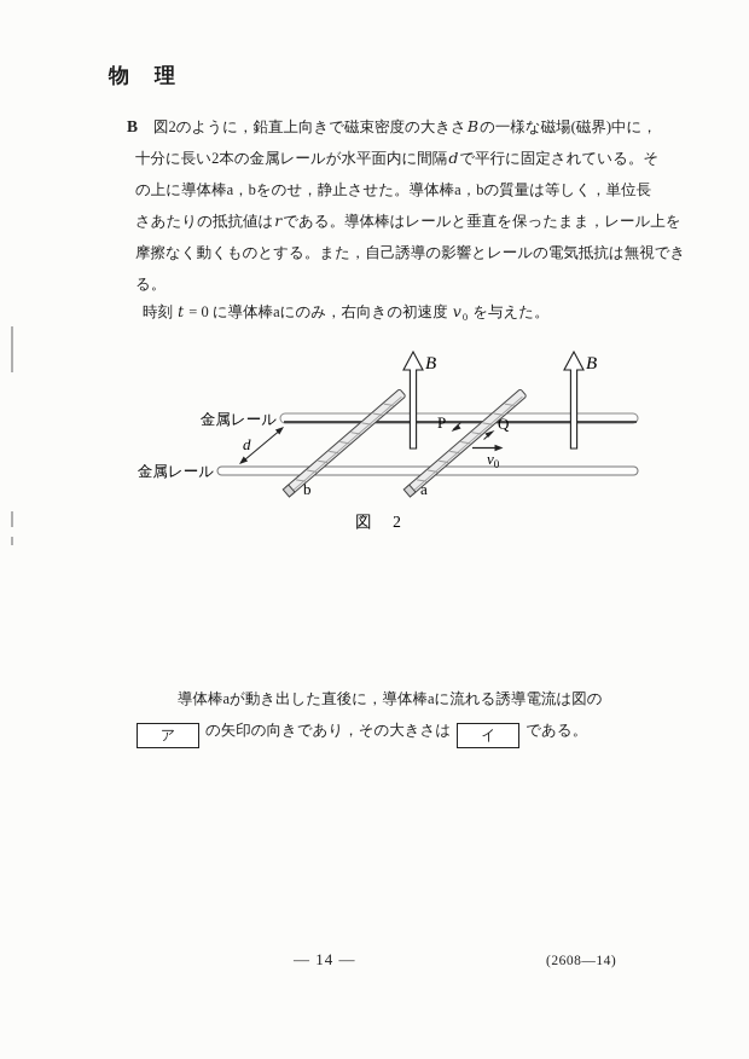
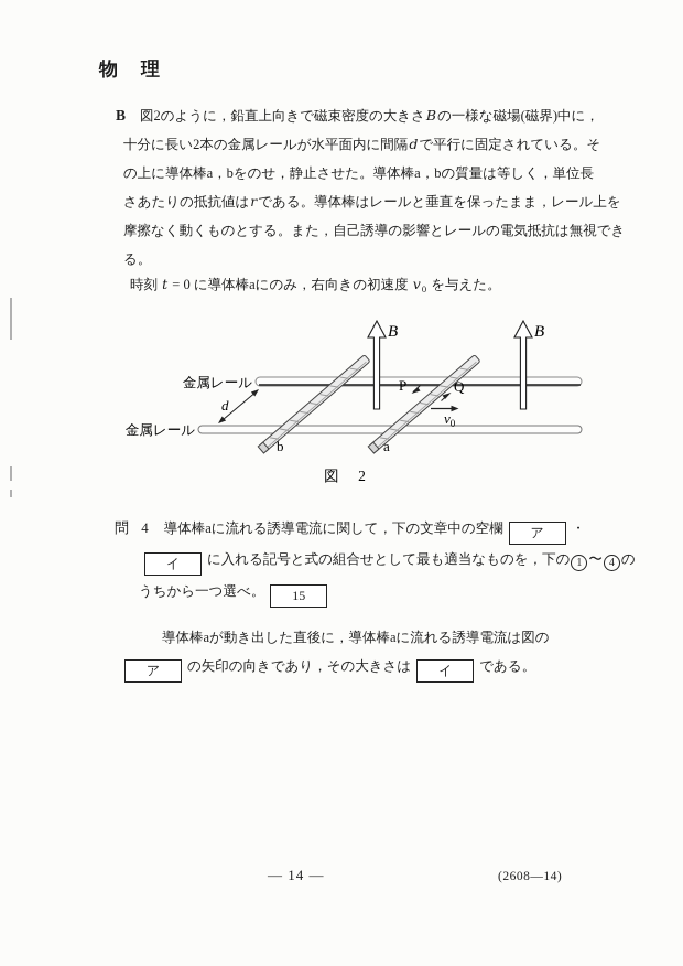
  物 理
  B 図2のように，鉛直上向きで磁束密度の大きさBの一様な磁場(磁界)中に，
  十分に長い2本の金属レールが水平面内に間隔dで平行に固定されている。そ
  の上に導体棒a，bをのせ，静止させた。導体棒a，bの質量は等しく，単位長
  さあたりの抵抗値はrである。導体棒はレールと垂直を保ったまま，レール上を
  摩擦なく動くものとする。また，自己誘導の影響とレールの電気抵抗は無視でき
  る。
  時刻 t = 0 に導体棒aにのみ，右向きの初速度 v0 を与えた。
  金属レール
  金属レール
  d
  b
  a
  B
  B
  P
  Q
  v0
  図 2
+ 問 4 導体棒aに流れる誘導電流に関して，下の文章中の空欄 ア ・
+ イ に入れる記号と式の組合せとして最も適当なものを，下の 1 〜 4 の
+ うちから一つ選べ。 15
  導体棒aが動き出した直後に，導体棒aに流れる誘導電流は図の
  ア の矢印の向きであり，その大きさは イ である。
  — 14 —
  (2608—14)
